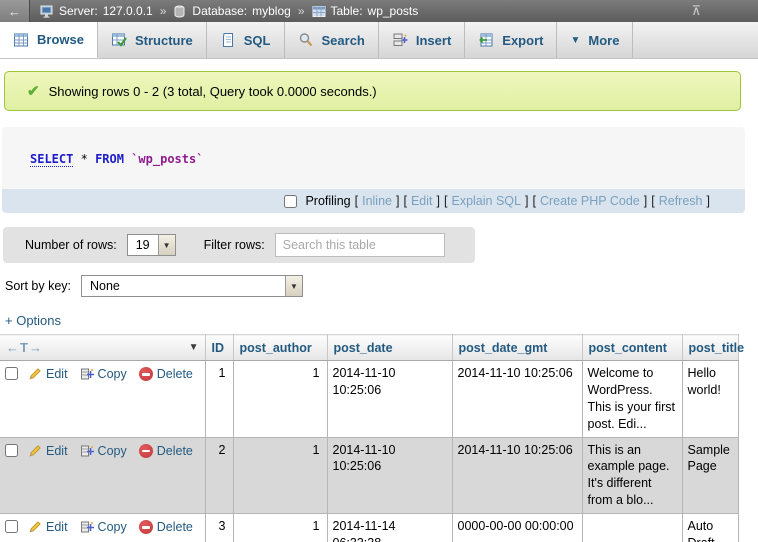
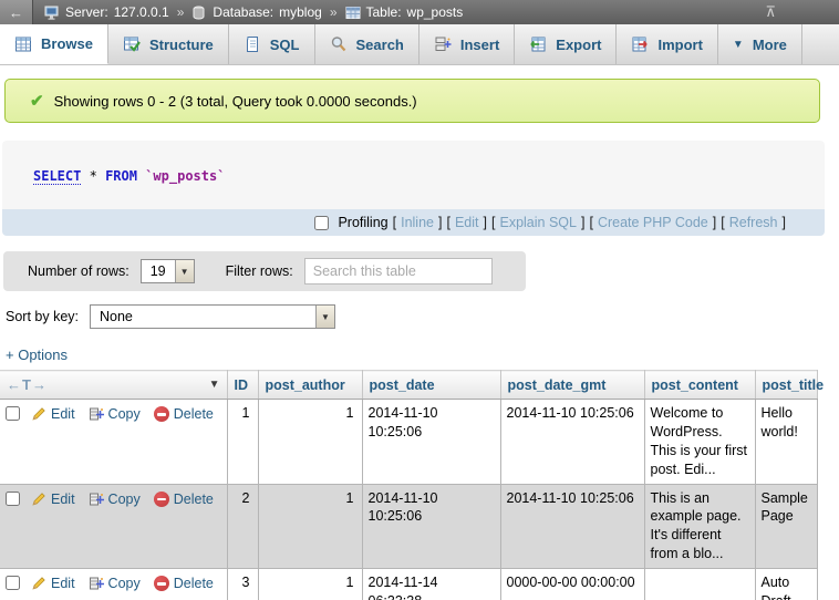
  ←
  Server:
  127.0.0.1
  »
  Database:
  myblog
  »
  Table:
  wp_posts
  ⊼
  Browse
  Structure
  SQL
  Search
  Insert
  Export
+ Import
  ▼
  More
  ✔
  Showing rows 0 - 2 (3 total, Query took 0.0000 seconds.)
  SELECT * FROM `wp_posts`
  Profiling
  [
  Inline
  ]
  [
  Edit
  ]
  [
  Explain SQL
  ]
  [
  Create PHP Code
  ]
  [
  Refresh
  ]
  Number of rows:
  19
  ▼
  Filter rows:
  Search this table
  Sort by key:
  None
  ▼
  + Options
  ←T→ ▼	ID	post_author	post_date	post_date_gmt	post_content	post_title
  Edit Copy Delete	1	1	2014-11-10 10:25:06	2014-11-10 10:25:06	Welcome to WordPress. This is your first post. Edi...	Hello world!
  Edit Copy Delete	2	1	2014-11-10 10:25:06	2014-11-10 10:25:06	This is an example page. It's different from a blo...	Sample Page
  Edit Copy Delete	3	1	2014-11-14	0000-00-00 00:00:00		Auto
